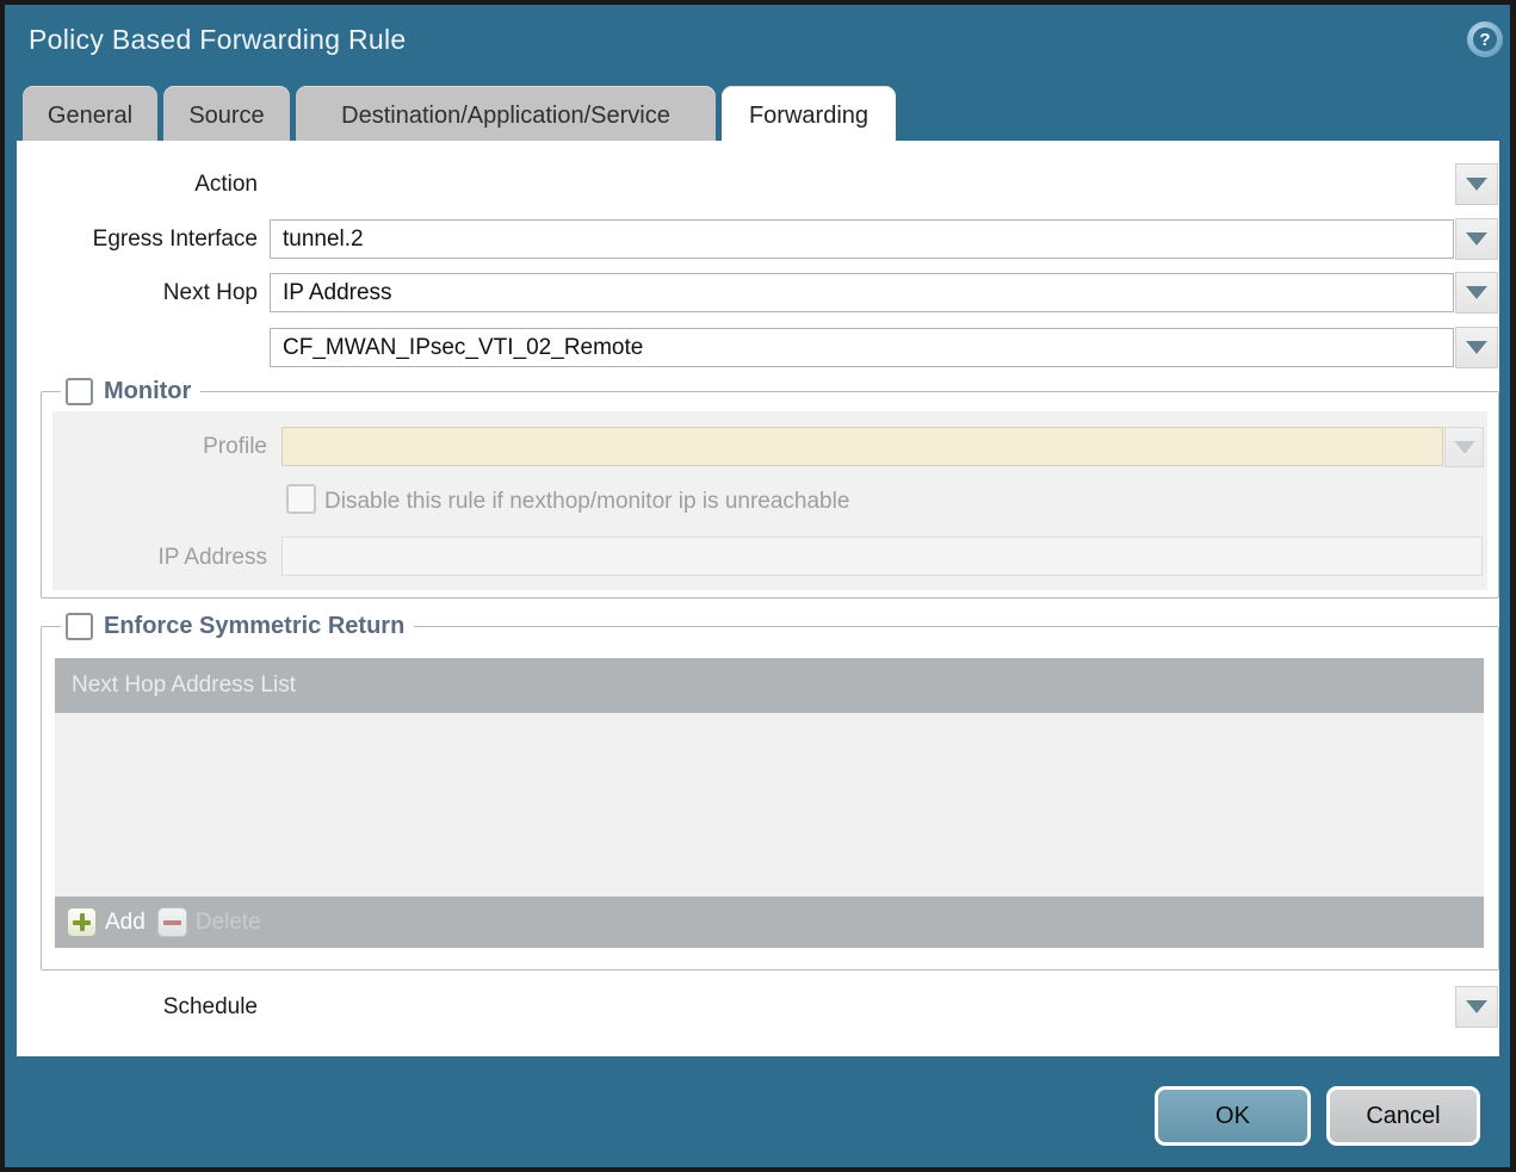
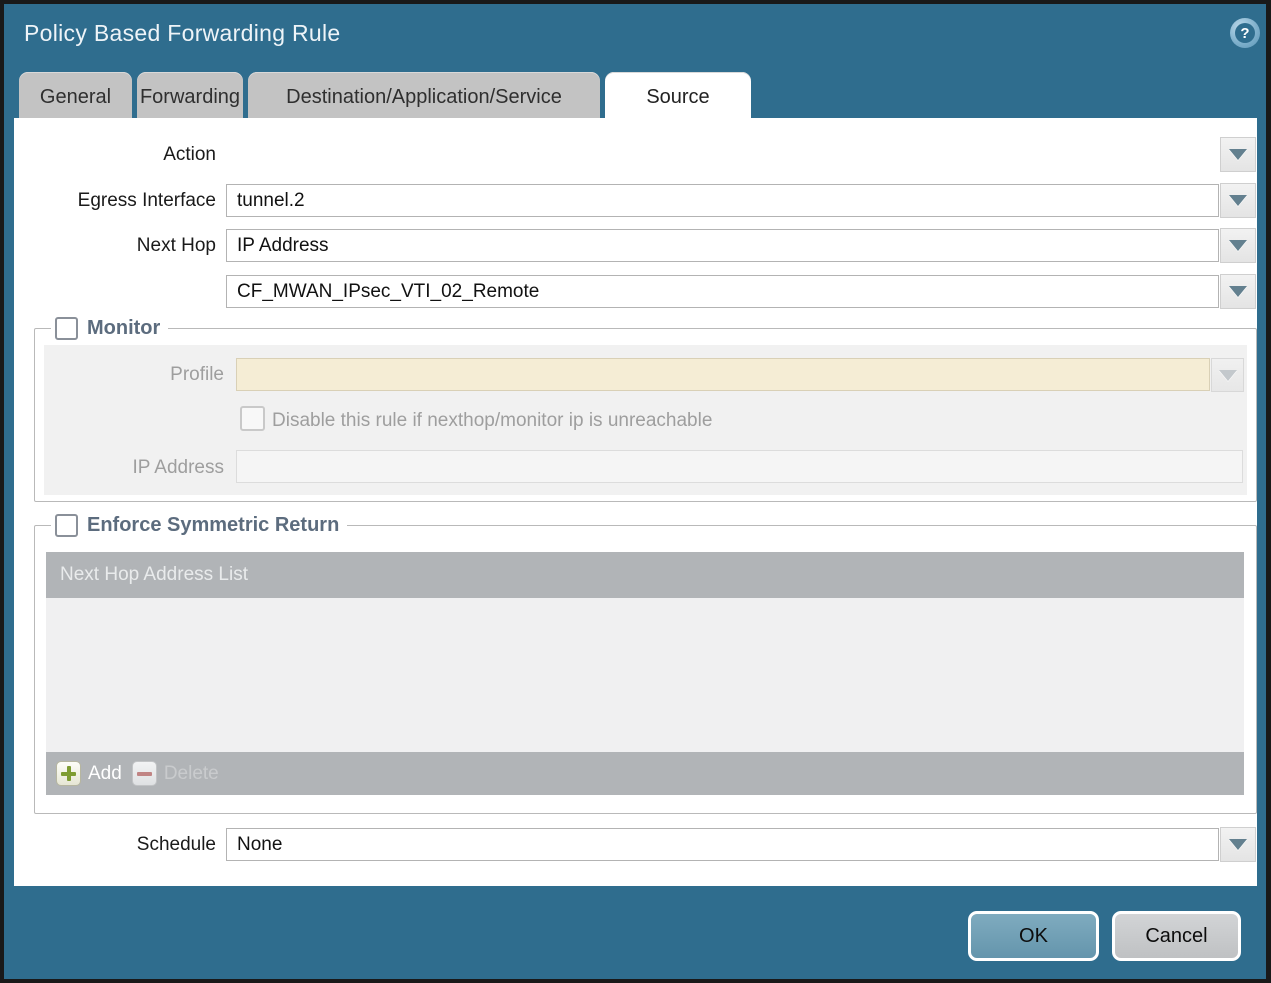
  Policy Based Forwarding Rule
  ?
  General
- Source
+ Forwarding
  Destination/Application/Service
- Forwarding
+ Source
  Action
  Egress Interface
  tunnel.2
  Next Hop
  IP Address
  CF_MWAN_IPsec_VTI_02_Remote
  Monitor
  Profile
  Disable this rule if nexthop/monitor ip is unreachable
  IP Address
  Enforce Symmetric Return
  Next Hop Address List
  Add
  Delete
  Schedule
+ None
  OK
  Cancel
